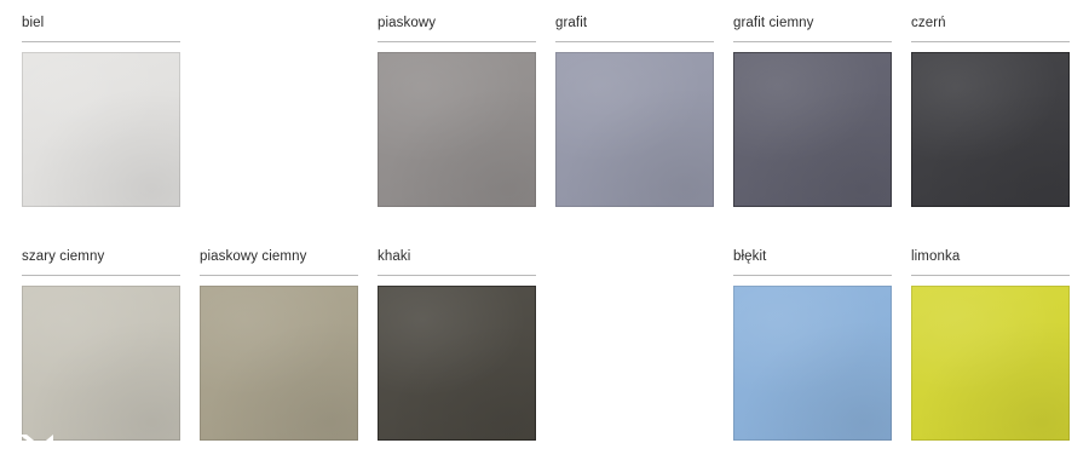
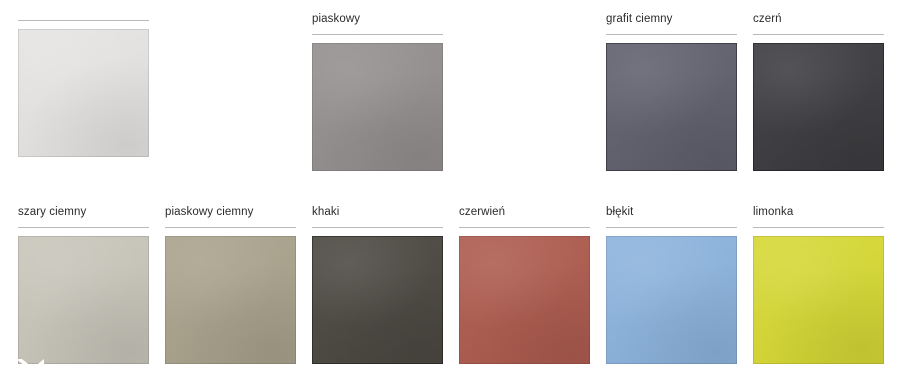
- biel
  piaskowy
- grafit
  grafit ciemny
  czerń
  szary ciemny
  piaskowy ciemny
  khaki
+ czerwień
  błękit
  limonka
